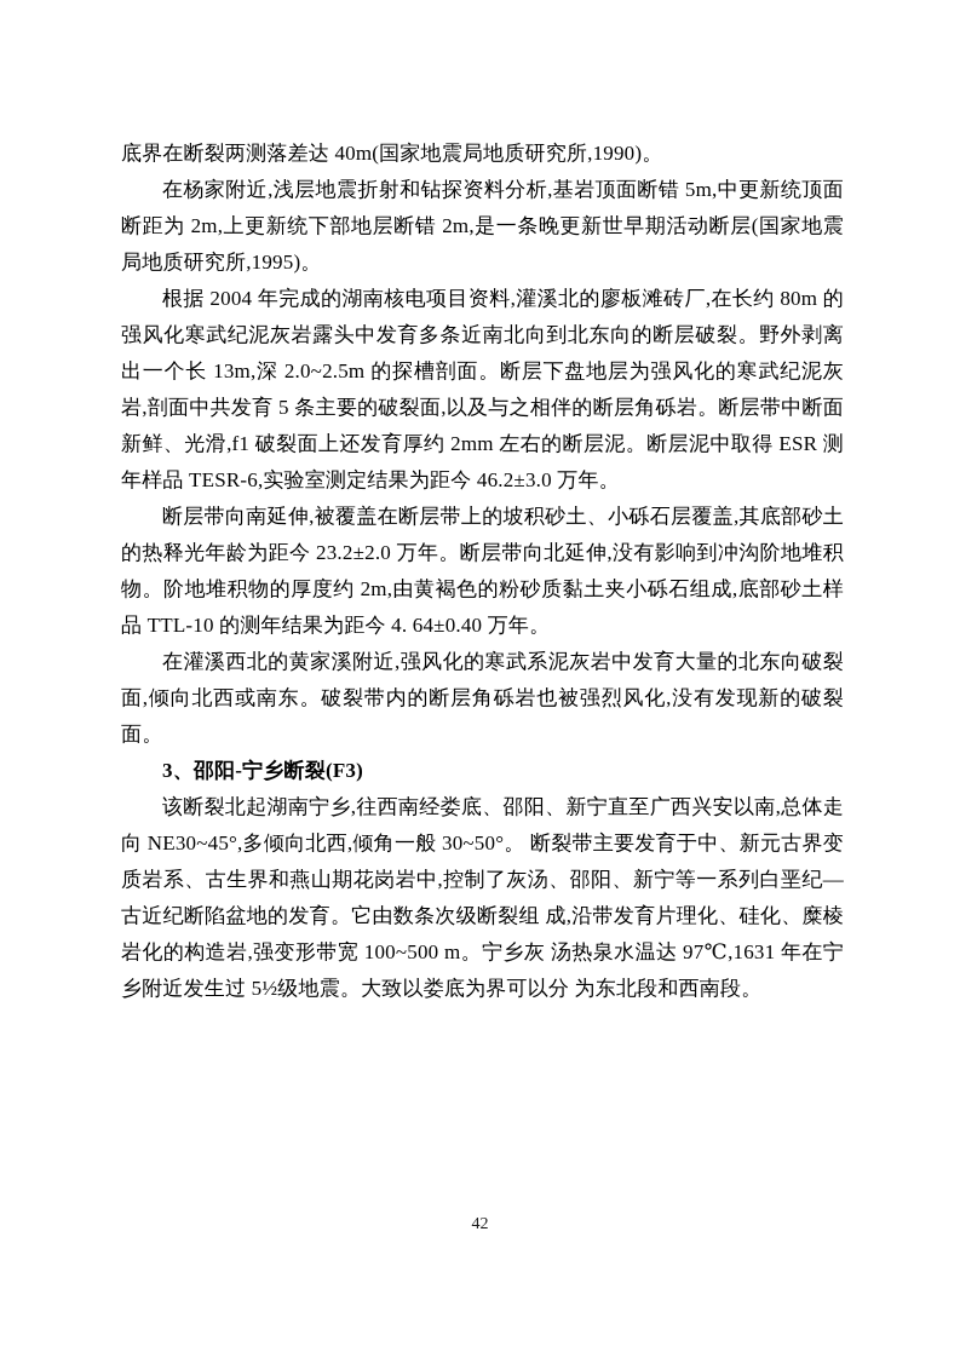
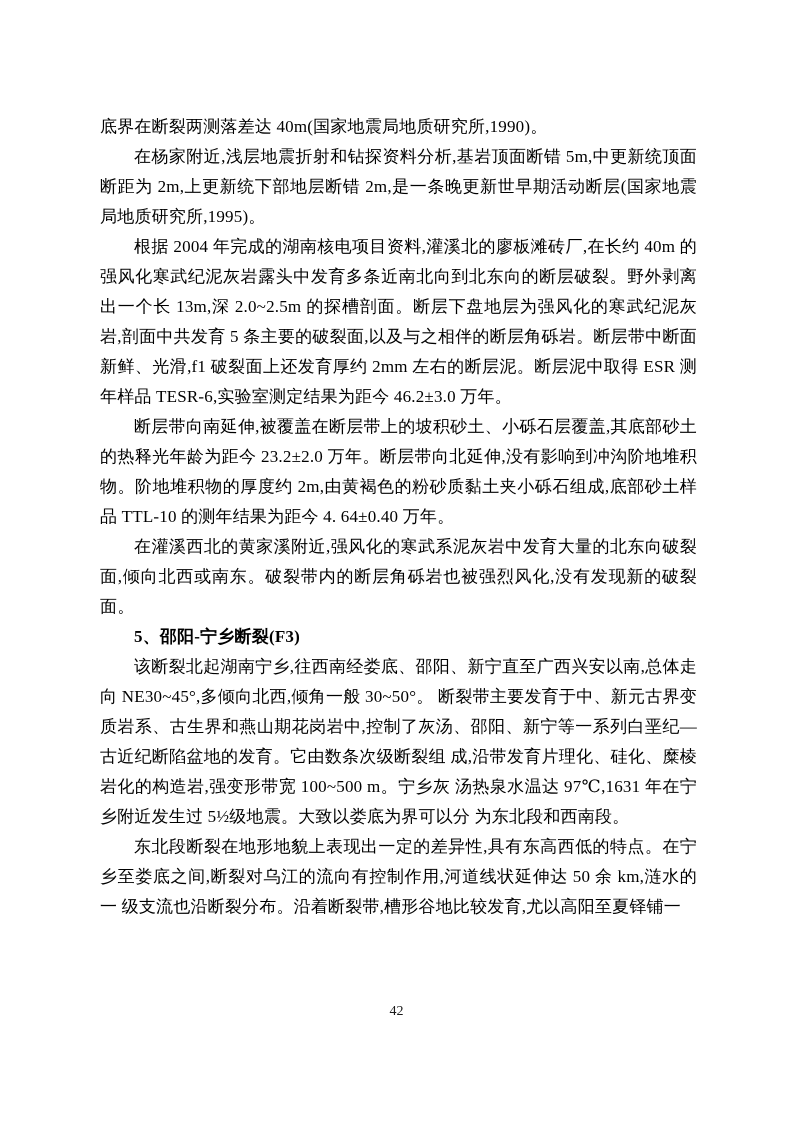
  底界在断裂两测落差达 40m(国家地震局地质研究所,1990)。
  在杨家附近,浅层地震折射和钻探资料分析,基岩顶面断错 5m,中更新统顶面断距为 2m,上更新统下部地层断错 2m,是一条晚更新世早期活动断层(国家地震局地质研究所,1995)。
- 根据 2004 年完成的湖南核电项目资料,灌溪北的廖板滩砖厂,在长约 80m 的强风化寒武纪泥灰岩露头中发育多条近南北向到北东向的断层破裂。野外剥离出一个长 13m,深 2.0~2.5m 的探槽剖面。断层下盘地层为强风化的寒武纪泥灰岩,剖面中共发育 5 条主要的破裂面,以及与之相伴的断层角砾岩。断层带中断面新鲜、光滑,f1 破裂面上还发育厚约 2mm 左右的断层泥。断层泥中取得 ESR 测年样品 TESR-6,实验室测定结果为距今 46.2±3.0 万年。
+ 根据 2004 年完成的湖南核电项目资料,灌溪北的廖板滩砖厂,在长约 40m 的强风化寒武纪泥灰岩露头中发育多条近南北向到北东向的断层破裂。野外剥离出一个长 13m,深 2.0~2.5m 的探槽剖面。断层下盘地层为强风化的寒武纪泥灰岩,剖面中共发育 5 条主要的破裂面,以及与之相伴的断层角砾岩。断层带中断面新鲜、光滑,f1 破裂面上还发育厚约 2mm 左右的断层泥。断层泥中取得 ESR 测年样品 TESR-6,实验室测定结果为距今 46.2±3.0 万年。
  断层带向南延伸,被覆盖在断层带上的坡积砂土、小砾石层覆盖,其底部砂土的热释光年龄为距今 23.2±2.0 万年。断层带向北延伸,没有影响到冲沟阶地堆积物。阶地堆积物的厚度约 2m,由黄褐色的粉砂质黏土夹小砾石组成,底部砂土样品 TTL-10 的测年结果为距今 4. 64±0.40 万年。
  在灌溪西北的黄家溪附近,强风化的寒武系泥灰岩中发育大量的北东向破裂面,倾向北西或南东。破裂带内的断层角砾岩也被强烈风化,没有发现新的破裂面。
- 3、邵阳-宁乡断裂(F3)
+ 5、邵阳-宁乡断裂(F3)
  该断裂北起湖南宁乡,往西南经娄底、邵阳、新宁直至广西兴安以南,总体走向 NE30~45°,多倾向北西,倾角一般 30~50°。 断裂带主要发育于中、新元古界变质岩系、古生界和燕山期花岗岩中,控制了灰汤、邵阳、新宁等一系列白垩纪—古近纪断陷盆地的发育。它由数条次级断裂组 成,沿带发育片理化、硅化、糜棱岩化的构造岩,强变形带宽 100~500 m。宁乡灰 汤热泉水温达 97℃,1631 年在宁乡附近发生过 5½级地震。大致以娄底为界可以分 为东北段和西南段。
+ 东北段断裂在地形地貌上表现出一定的差异性,具有东高西低的特点。在宁乡至娄底之间,断裂对乌江的流向有控制作用,河道线状延伸达 50 余 km,涟水的一 级支流也沿断裂分布。沿着断裂带,槽形谷地比较发育,尤以高阳至夏铎铺一
  42
